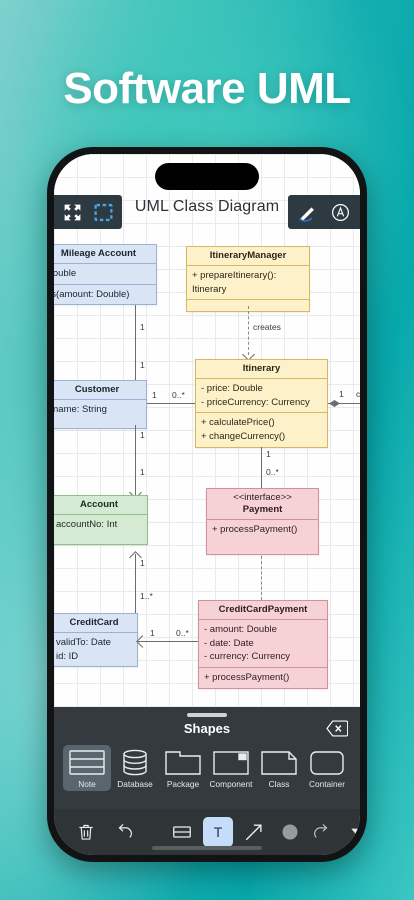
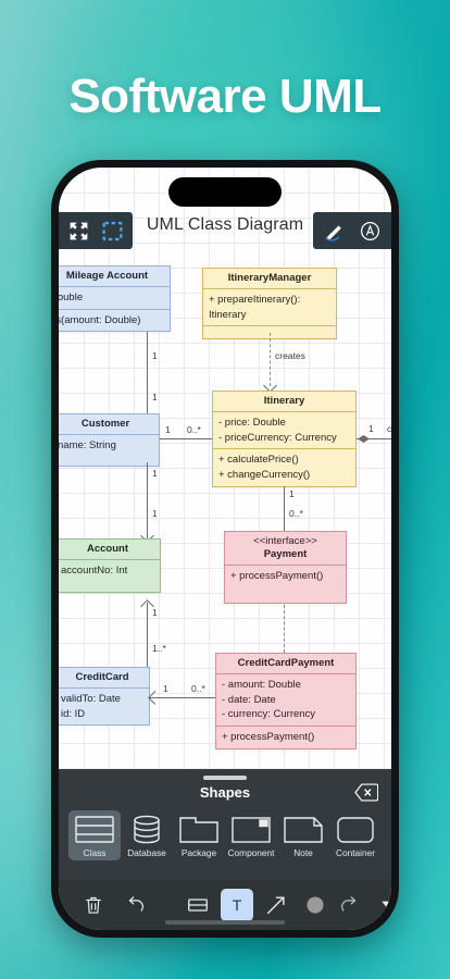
  Software UML
  Mileage Account
  ouble
  s(amount: Double)
  ItineraryManager
  + prepareItinerary(): Itinerary
  creates
  Itinerary
  - price: Double
  - priceCurrency: Currency
  + calculatePrice()
  + changeCurrency()
  1
  1
  Customer
  name: String
  1
  0..*
  1
  1
  1
  Account
  accountNo: Int
  1
  0..*
  <<interface>>
  Payment
  + processPayment()
  1
  1..*
  CreditCard
  validTo: Date
  id: ID
  CreditCardPayment
  - amount: Double
  - date: Date
  - currency: Currency
  + processPayment()
  1
  0..*
  UML Class Diagram
  Shapes
- Note
+ Class
  Database
  Package
  Component
- Class
+ Note
  Container
  T
